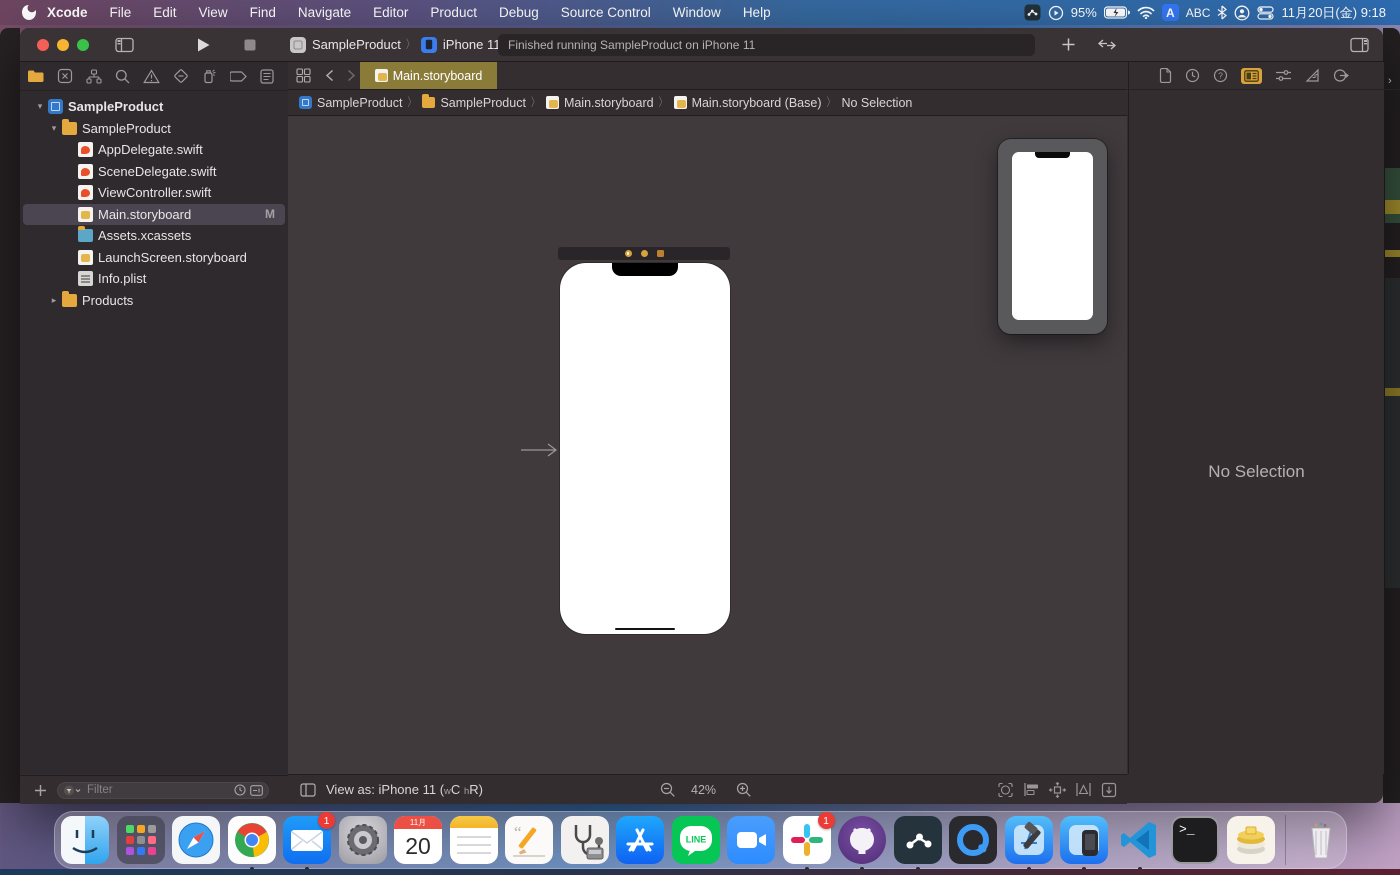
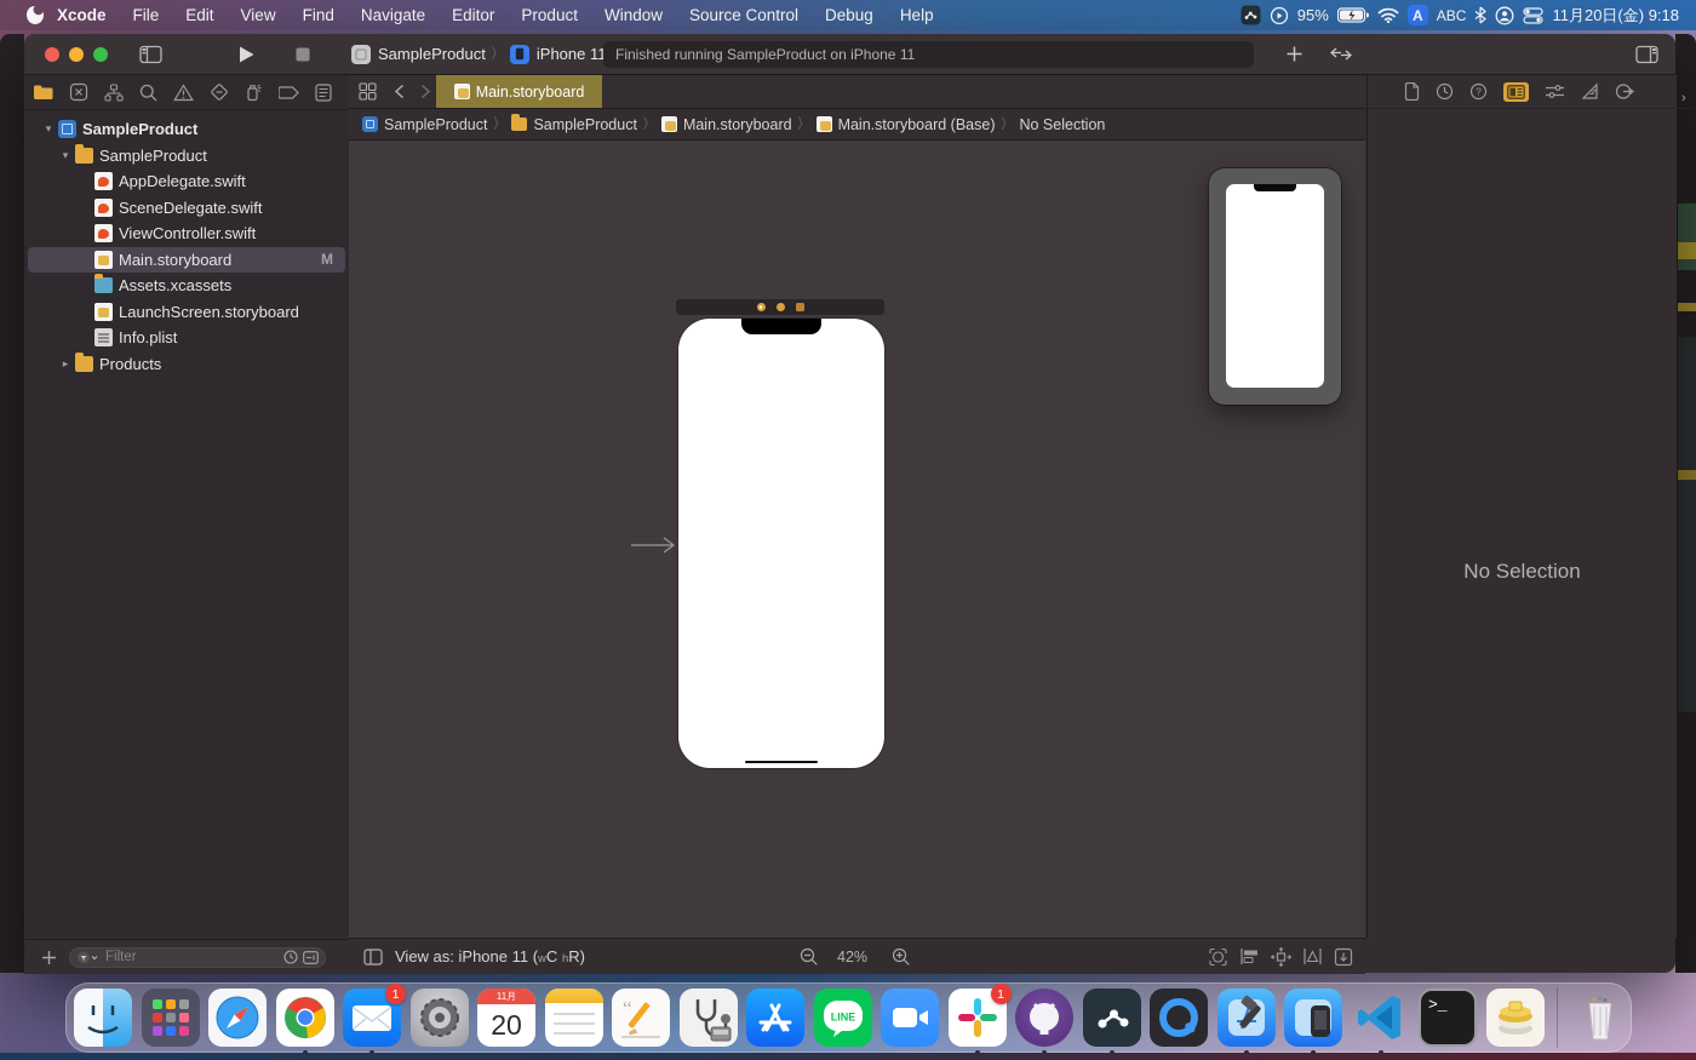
  Xcode
  File
  Edit
  View
  Find
  Navigate
  Editor
  Product
- Debug
+ Window
  Source Control
- Window
+ Debug
  Help
  95%
  A
  ABC
  11月20日(金) 9:18
  ›
  SampleProduct
  〉
  iPhone 11
  Finished running SampleProduct on iPhone 11
  ▾
  SampleProduct
  ▾
  SampleProduct
  AppDelegate.swift
  SceneDelegate.swift
  ViewController.swift
  Main.storyboard
  M
  Assets.xcassets
  LaunchScreen.storyboard
  Info.plist
  ▸
  Products
  Filter
  Main.storyboard
  SampleProduct
  〉
  SampleProduct
  〉
  Main.storyboard
  〉
  Main.storyboard (Base)
  〉
  No Selection
  View as: iPhone 11 (wC hR)
  42%
  ?
  No Selection
  1
  11月
  20
  “
  LINE
  1
  >_
